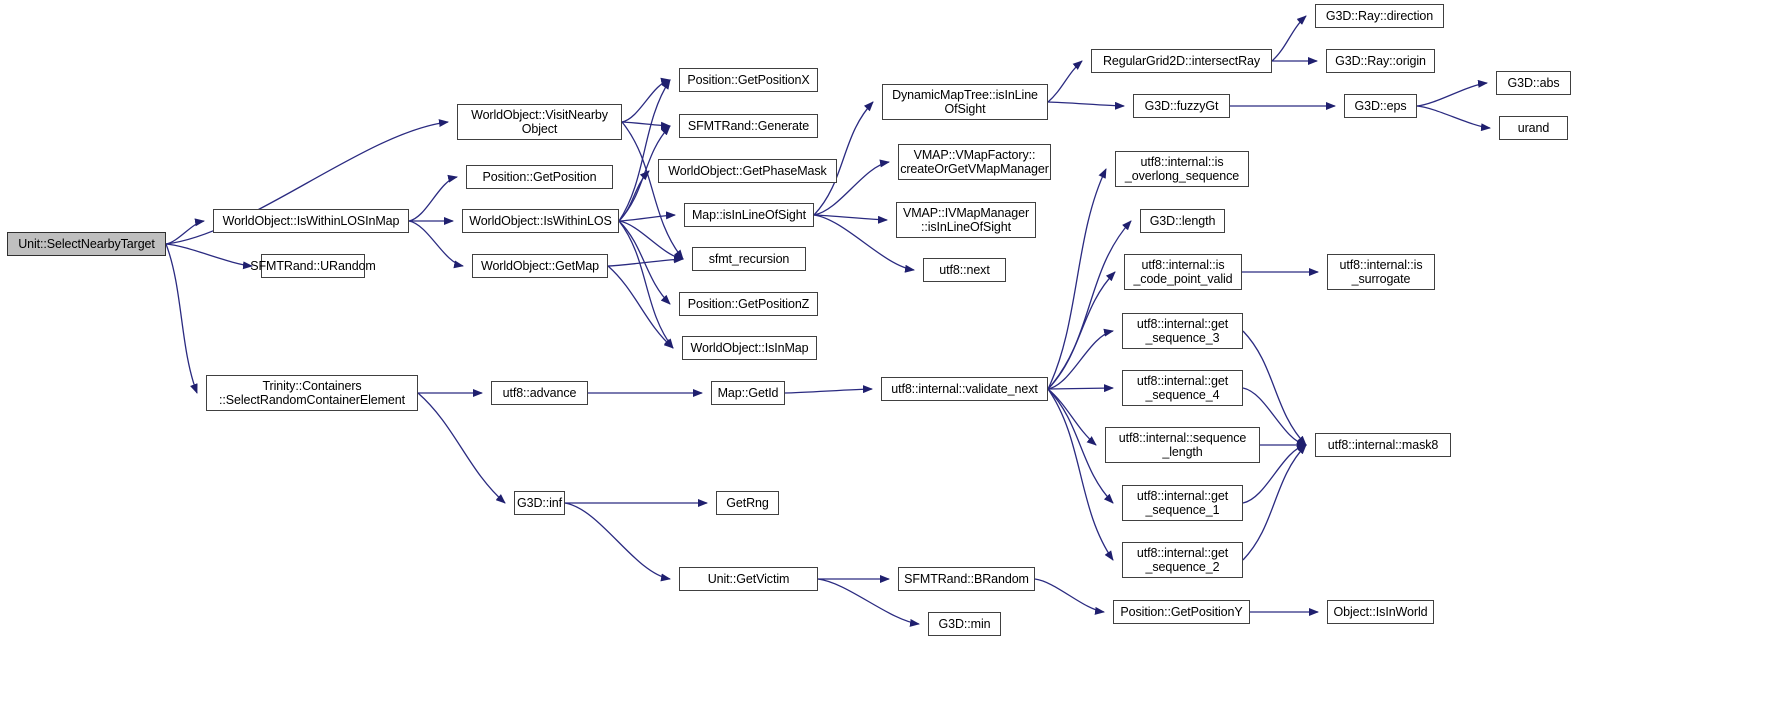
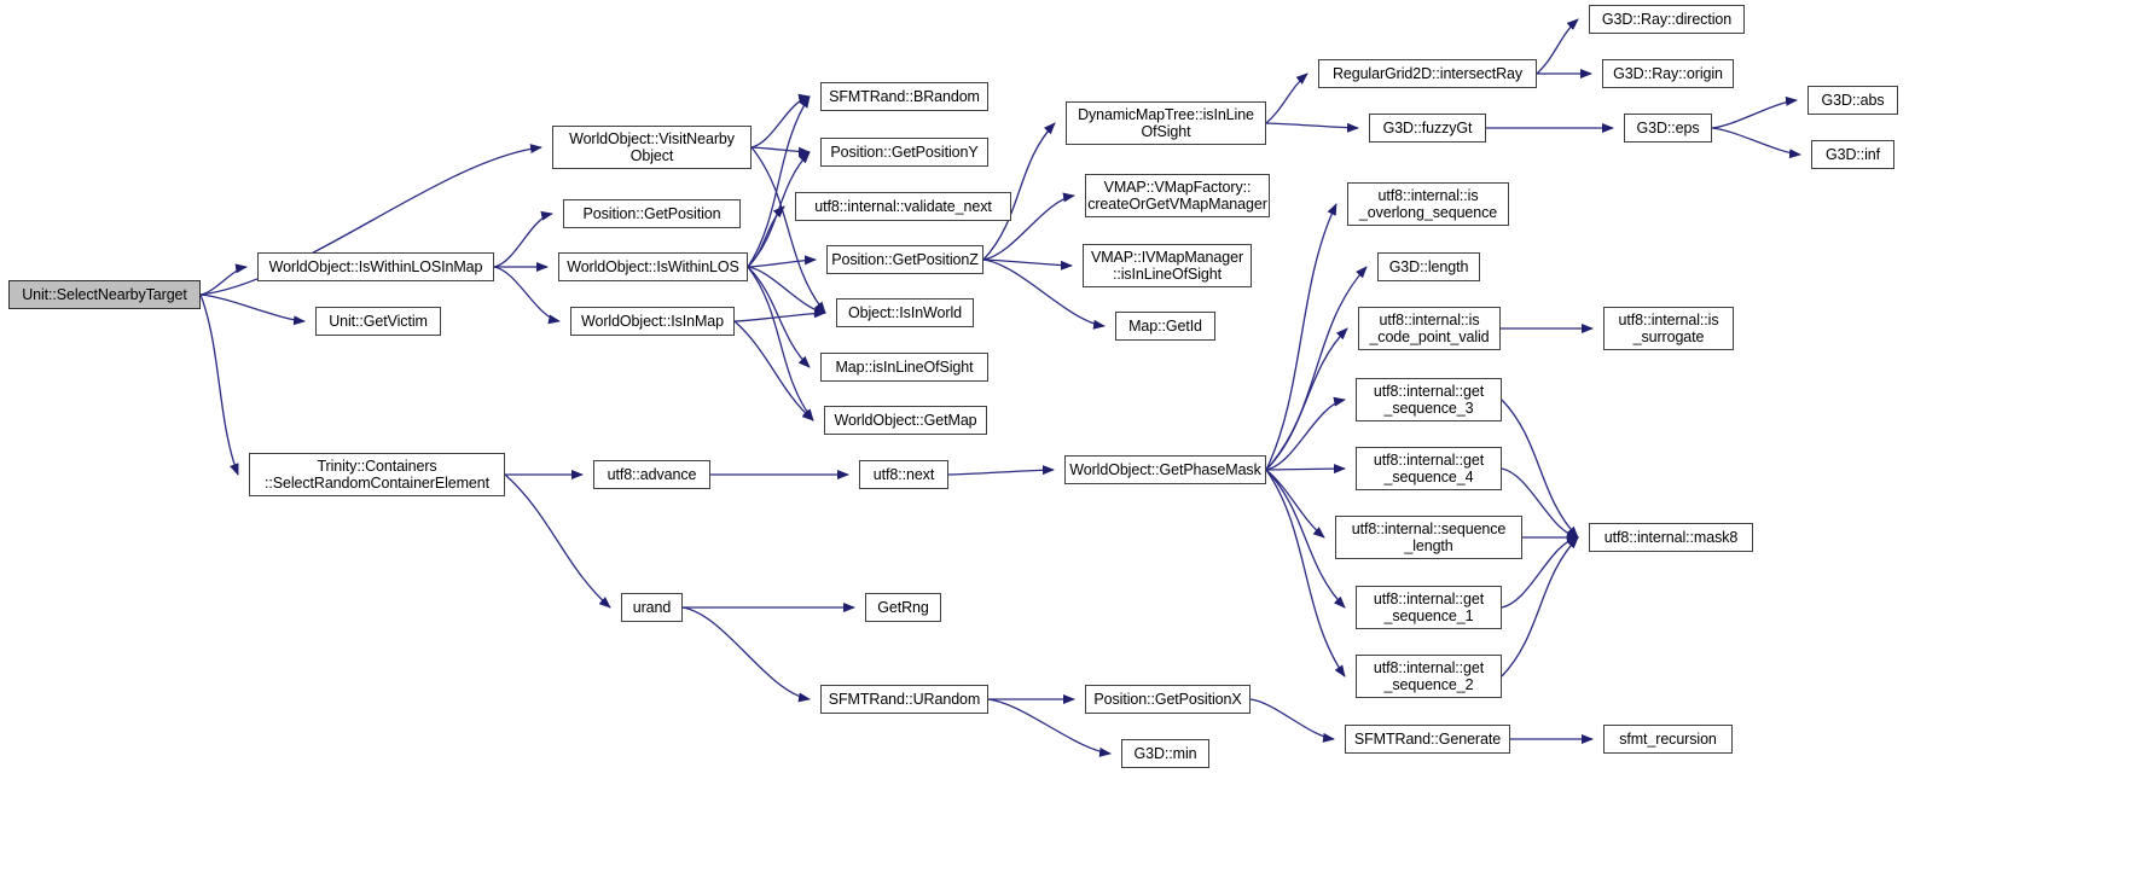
  Unit::SelectNearbyTarget
  WorldObject::IsWithinLOSInMap
- SFMTRand::URandom
+ Unit::GetVictim
  Trinity::Containers
  ::SelectRandomContainerElement
  WorldObject::VisitNearby
  Object
  Position::GetPosition
  WorldObject::IsWithinLOS
- WorldObject::GetMap
+ WorldObject::IsInMap
  utf8::advance
- G3D::inf
+ urand
- Position::GetPositionX
+ SFMTRand::BRandom
- SFMTRand::Generate
+ Position::GetPositionY
- WorldObject::GetPhaseMask
+ utf8::internal::validate_next
- Map::isInLineOfSight
+ Position::GetPositionZ
- sfmt_recursion
+ Object::IsInWorld
- Position::GetPositionZ
+ Map::isInLineOfSight
- WorldObject::IsInMap
+ WorldObject::GetMap
- Map::GetId
+ utf8::next
  GetRng
- Unit::GetVictim
+ SFMTRand::URandom
  DynamicMapTree::isInLine
  OfSight
  VMAP::VMapFactory::
  createOrGetVMapManager
  VMAP::IVMapManager
  ::isInLineOfSight
- utf8::next
+ Map::GetId
- utf8::internal::validate_next
+ WorldObject::GetPhaseMask
- SFMTRand::BRandom
+ Position::GetPositionX
  G3D::min
  RegularGrid2D::intersectRay
  G3D::fuzzyGt
  utf8::internal::is
  _overlong_sequence
  G3D::length
  utf8::internal::is
  _code_point_valid
  utf8::internal::get
  _sequence_3
  utf8::internal::get
  _sequence_4
  utf8::internal::sequence
  _length
  utf8::internal::get
  _sequence_1
  utf8::internal::get
  _sequence_2
- Position::GetPositionY
+ SFMTRand::Generate
  G3D::Ray::direction
  G3D::Ray::origin
  G3D::eps
  utf8::internal::is
  _surrogate
  utf8::internal::mask8
- Object::IsInWorld
+ sfmt_recursion
  G3D::abs
- urand
+ G3D::inf
